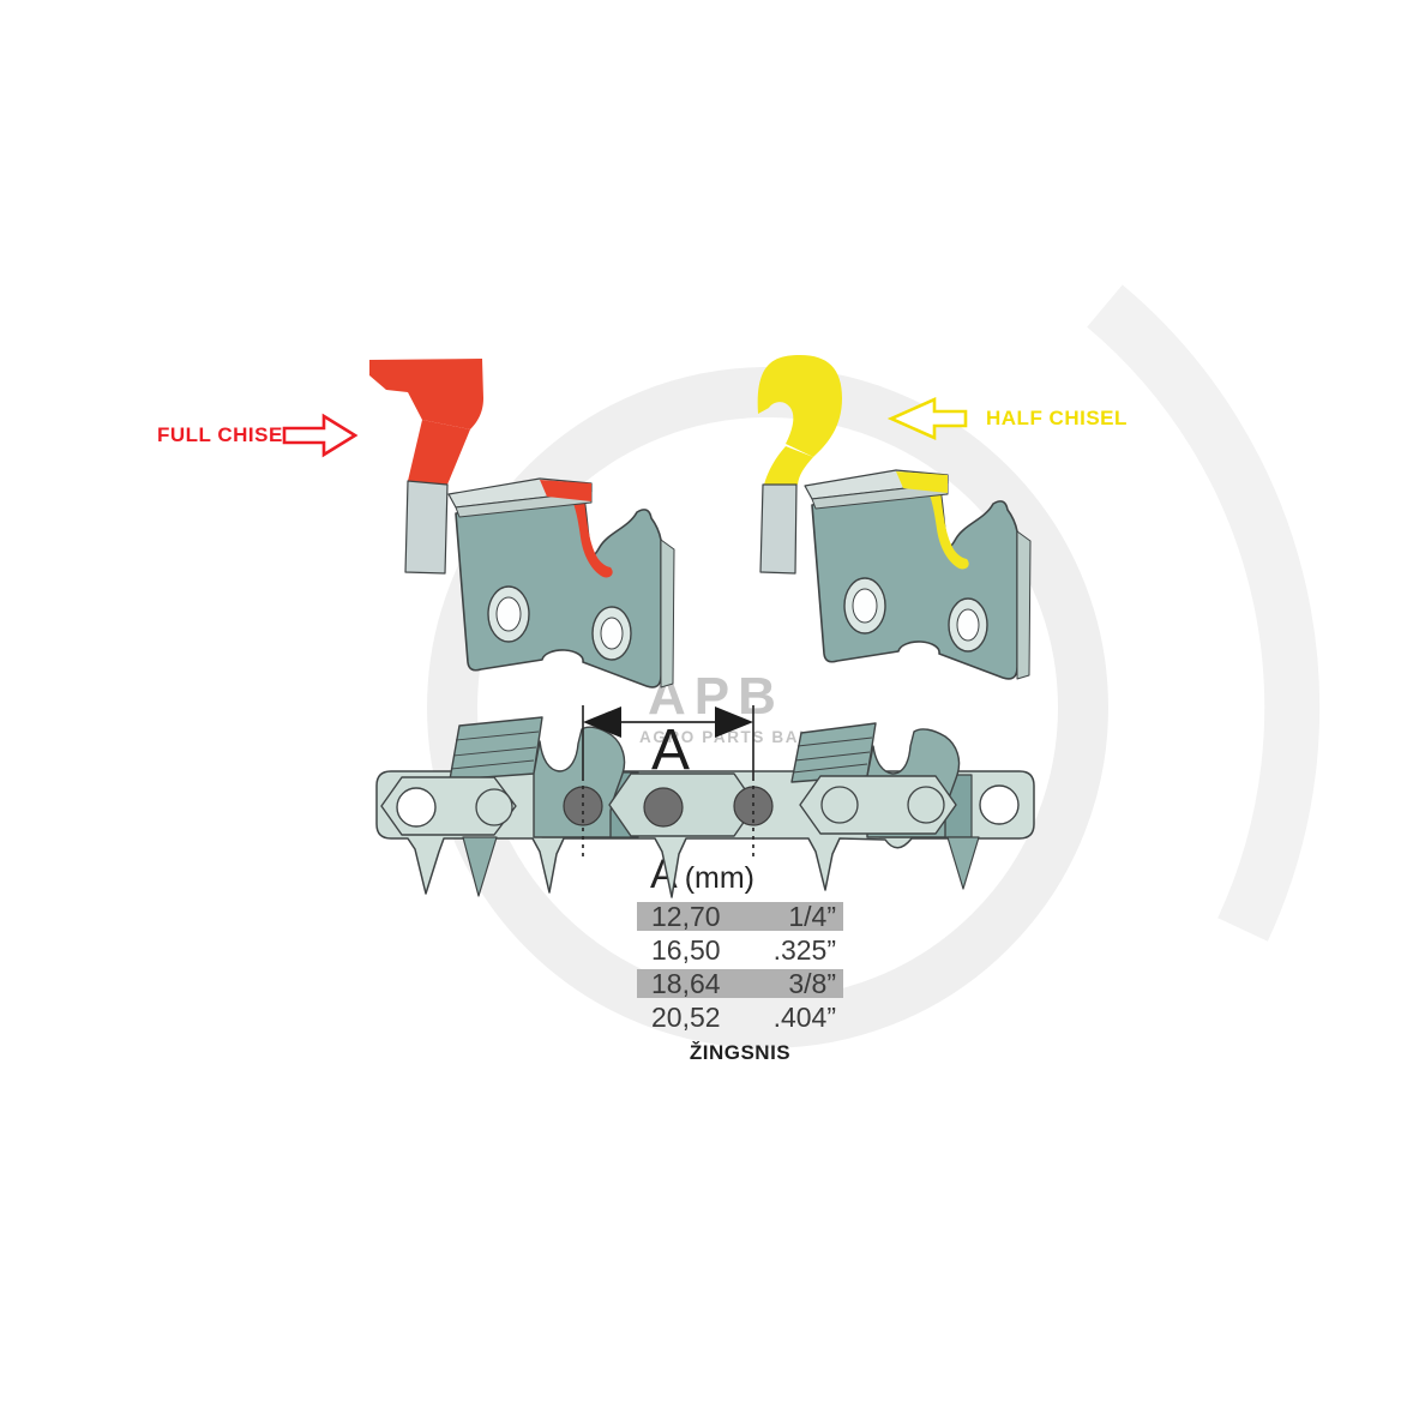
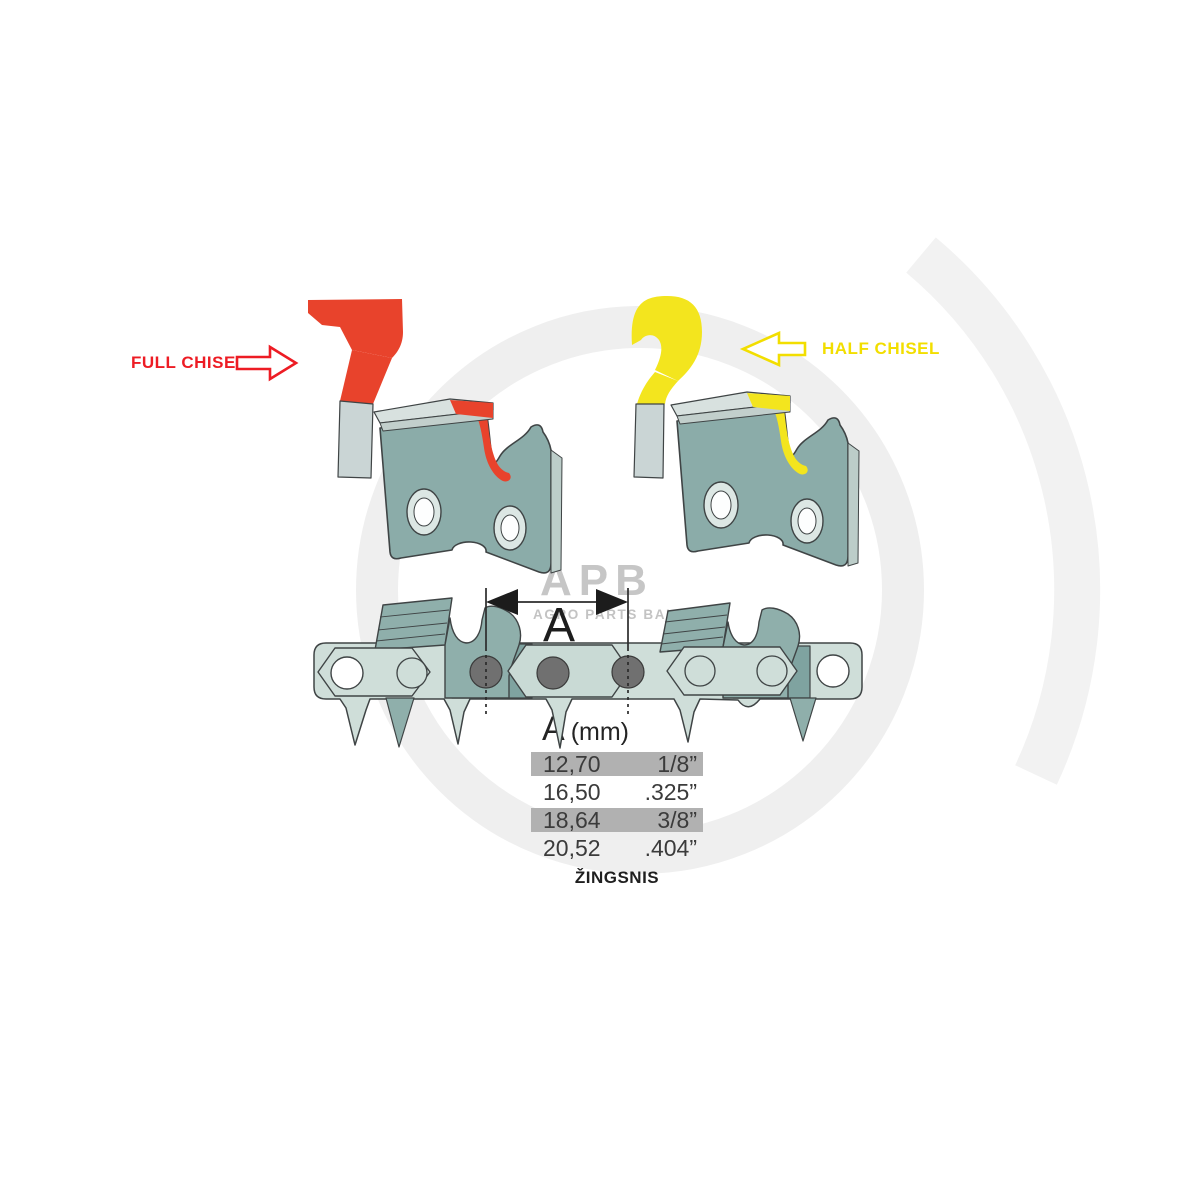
  APB
  FULL CHISE
  HALF CHISEL
  A
  A (mm)
  12,70
- 1/4”
+ 1/8”
  16,50
  .325”
  18,64
  3/8”
  20,52
  .404”
  ŽINGSNIS
